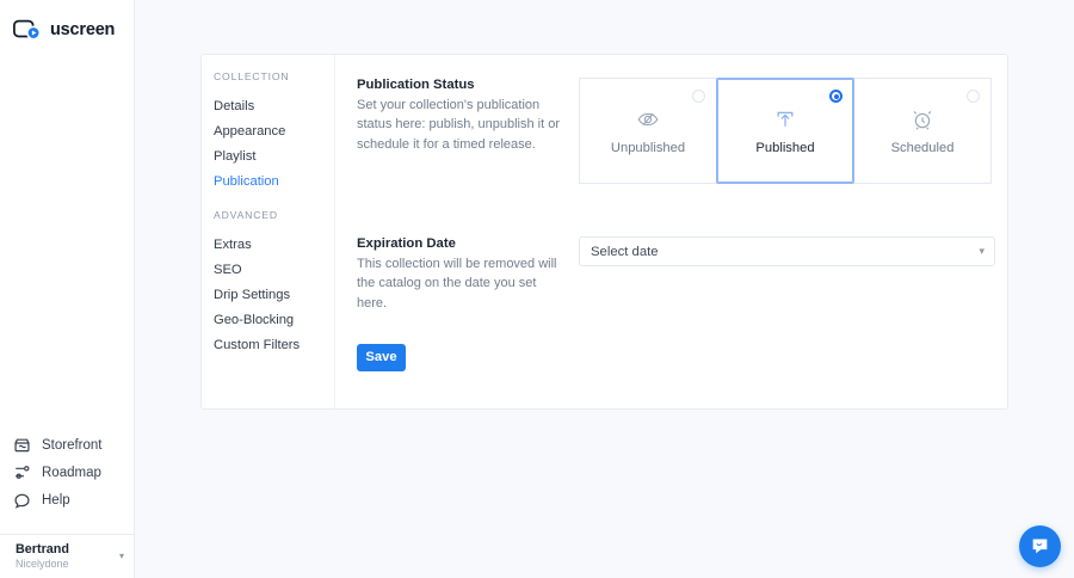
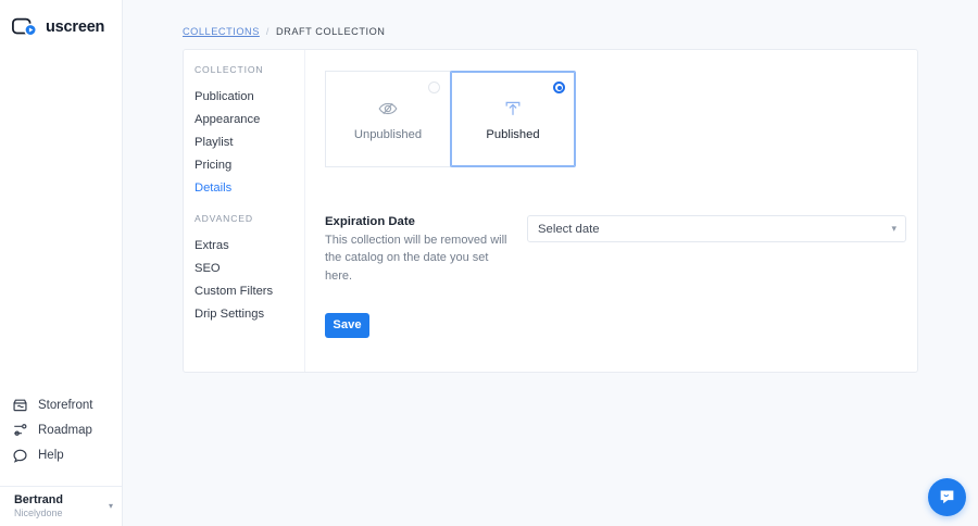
  uscreen
  Storefront
  Roadmap
  Help
  Bertrand
  Nicelydone
  ▾
+ COLLECTIONS
+ /
+ DRAFT COLLECTION
  COLLECTION
- Details
+ Publication
  Appearance
  Playlist
+ Pricing
- Publication
+ Details
  ADVANCED
  Extras
  SEO
- Drip Settings
+ Custom Filters
- Geo-Blocking
- Custom Filters
+ Drip Settings
- Publication Status
- Set your collection's publication status here: publish, unpublish it or schedule it for a timed release.
  Unpublished
  Published
- Scheduled
  Expiration Date
  This collection will be removed will the catalog on the date you set here.
  Select date
  ▾
  Save
